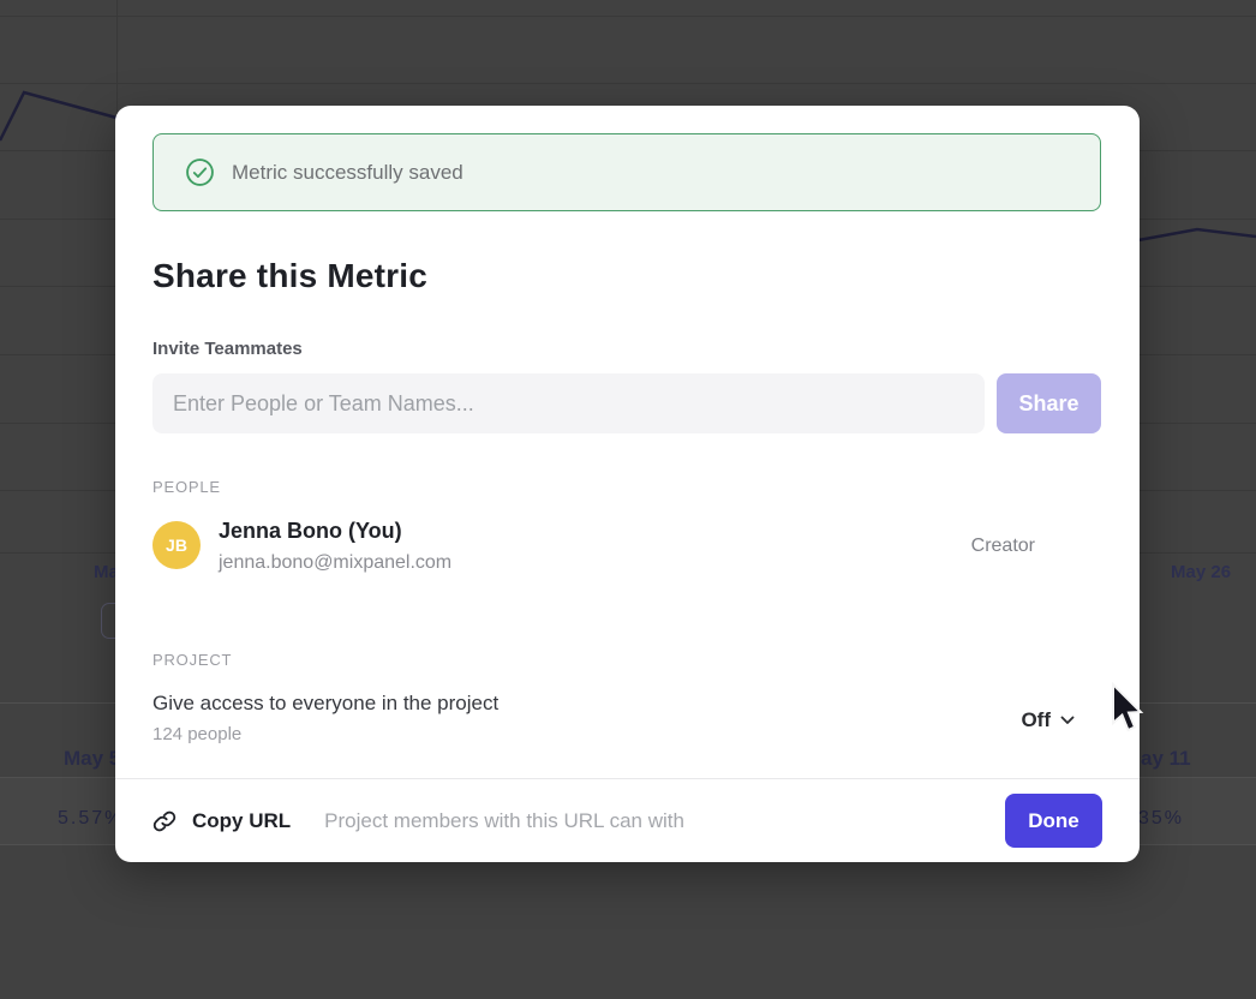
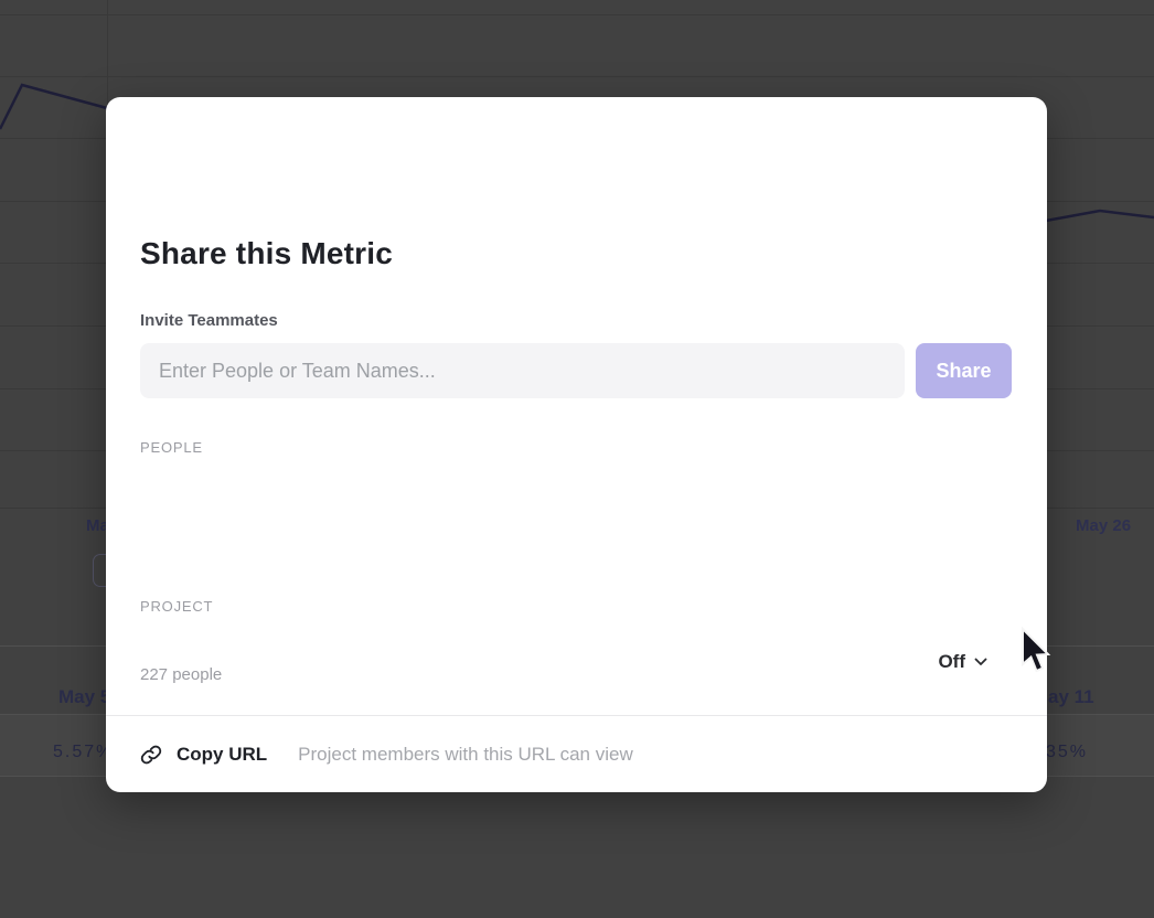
  Ma
  May
  ay 11
  5.57
  35%
- Metric successfully saved
  Share this Metric
  Invite Teammates
  Enter People or Team Names...
  Share
  PEOPLE
- JB
- Jenna Bono (You)
- jenna.bono@mixpanel.com
- Creator
  PROJECT
- Give access to everyone in the project
- 124 people
+ 227 people
  Off
  Copy URL
- Project members with this URL can with
+ Project members with this URL can view
- Done
